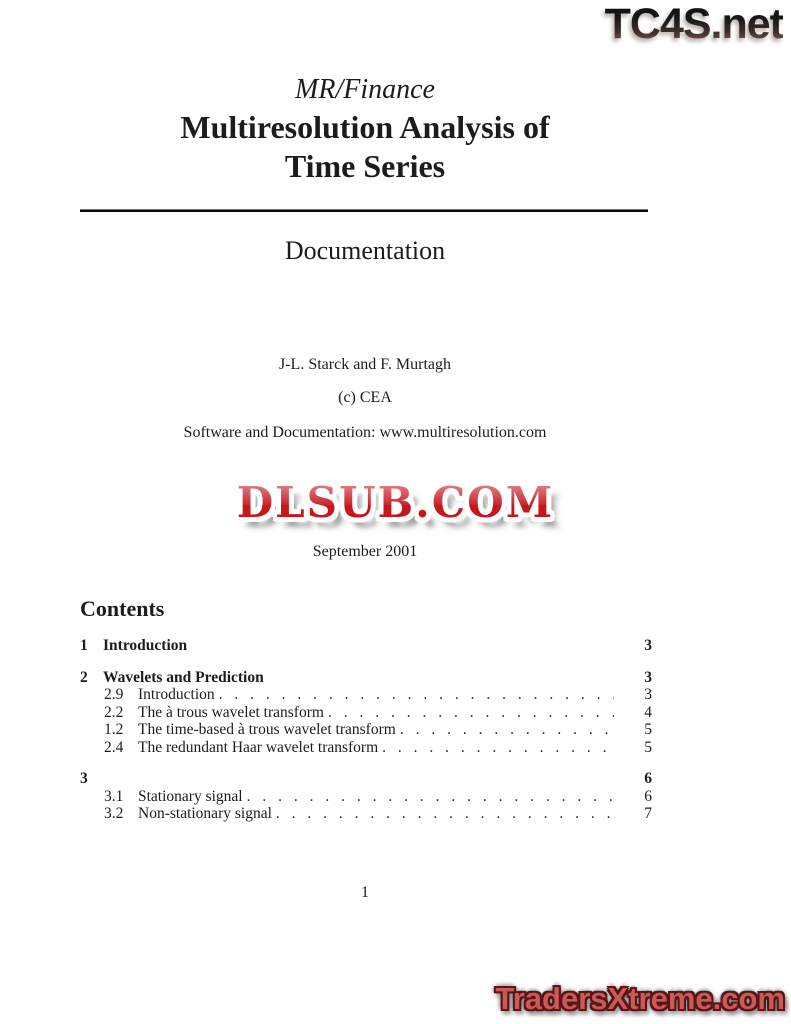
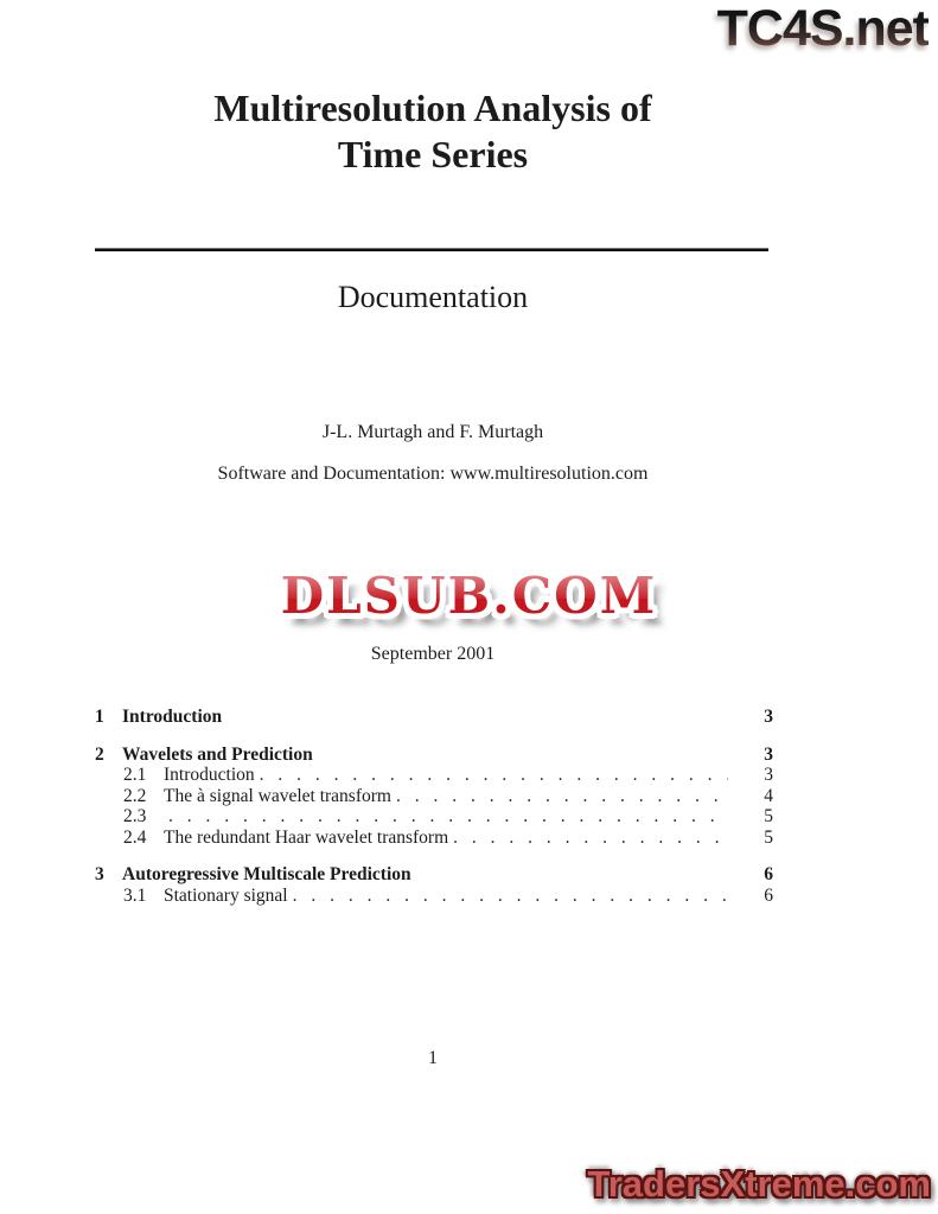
  TC4S.net
- MR/Finance
  Multiresolution Analysis of
  Time Series
  Documentation
- J-L. Starck and F. Murtagh
+ J-L. Murtagh and F. Murtagh
- (c) CEA
  Software and Documentation: www.multiresolution.com
  DLSUB.COM
  September 2001
- Contents
  1
  Introduction
  3
  2
  Wavelets and Prediction
  3
- 2.9
+ 2.1
  Introduction
  3
  2.2
- The à trous wavelet transform
+ The à signal wavelet transform
  4
- 1.2
+ 2.3
- The time-based à trous wavelet transform
  5
  2.4
  The redundant Haar wavelet transform
  5
  3
+ Autoregressive Multiscale Prediction
  6
  3.1
  Stationary signal
  6
- 3.2
- Non-stationary signal
- 7
  1
  TradersXtreme.com
